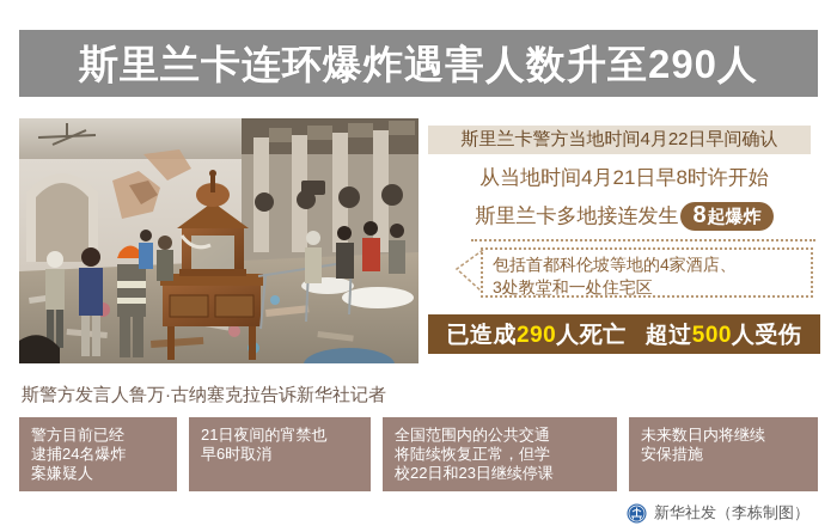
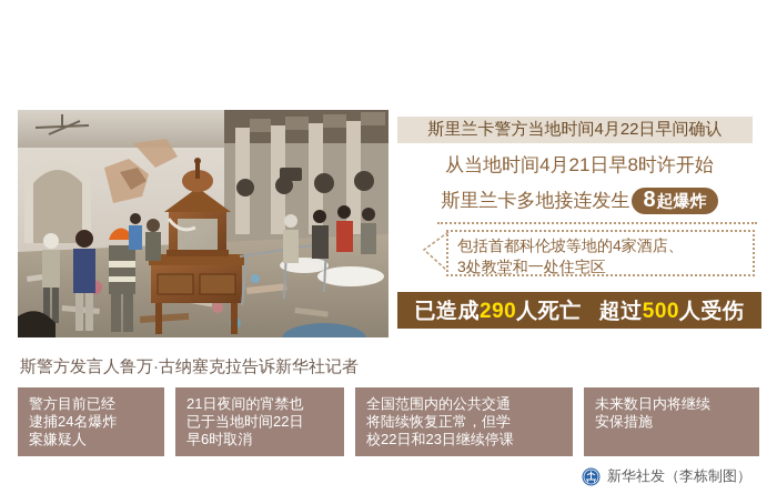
- 斯里兰卡连环爆炸遇害人数升至290人
  斯里兰卡警方当地时间4月22日早间确认
  从当地时间4月21日早8时许开始
  斯里兰卡多地接连发生
  8
  起爆炸
  包括首都科伦坡等地的4家酒店、
  3处教堂和一处住宅区
  已造成290人死亡 超过500人受伤
  斯警方发言人鲁万·古纳塞克拉告诉新华社记者
  警方目前已经
  逮捕24名爆炸
  案嫌疑人
  21日夜间的宵禁也
+ 已于当地时间22日
  早6时取消
  全国范围内的公共交通
  将陆续恢复正常，但学
  校22日和23日继续停课
  未来数日内将继续
  安保措施
  新华社发（李栋制图）
